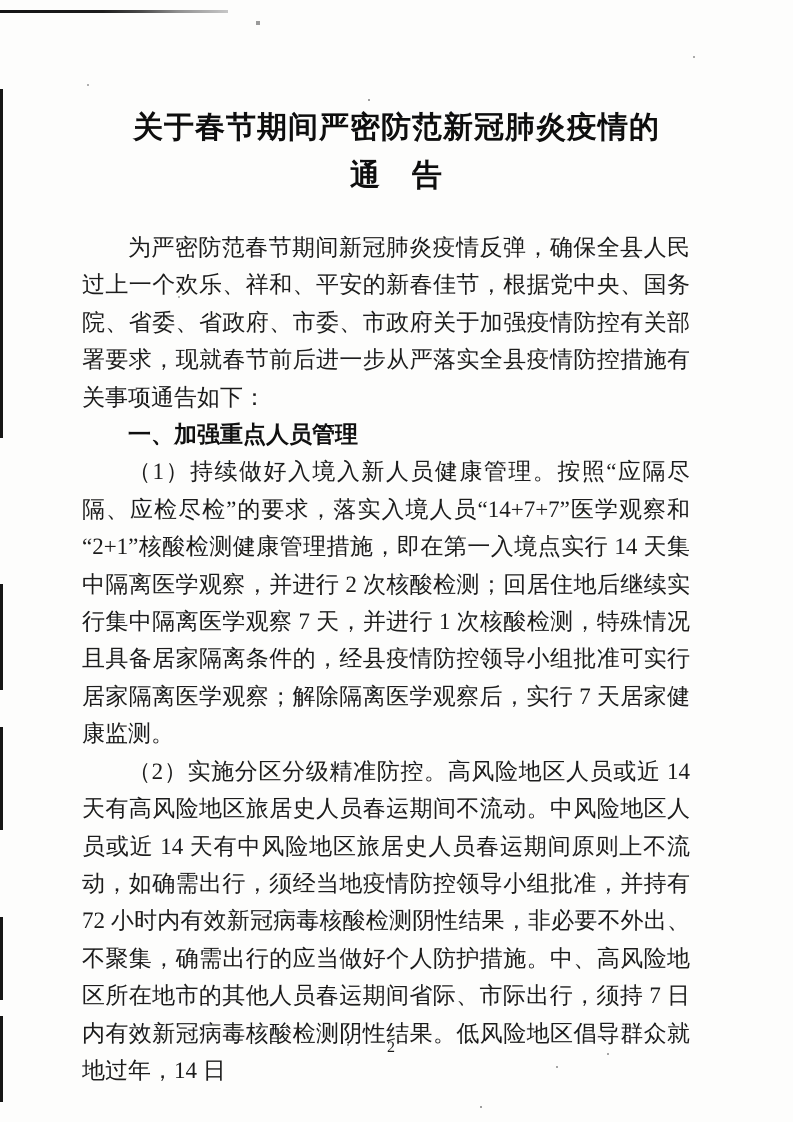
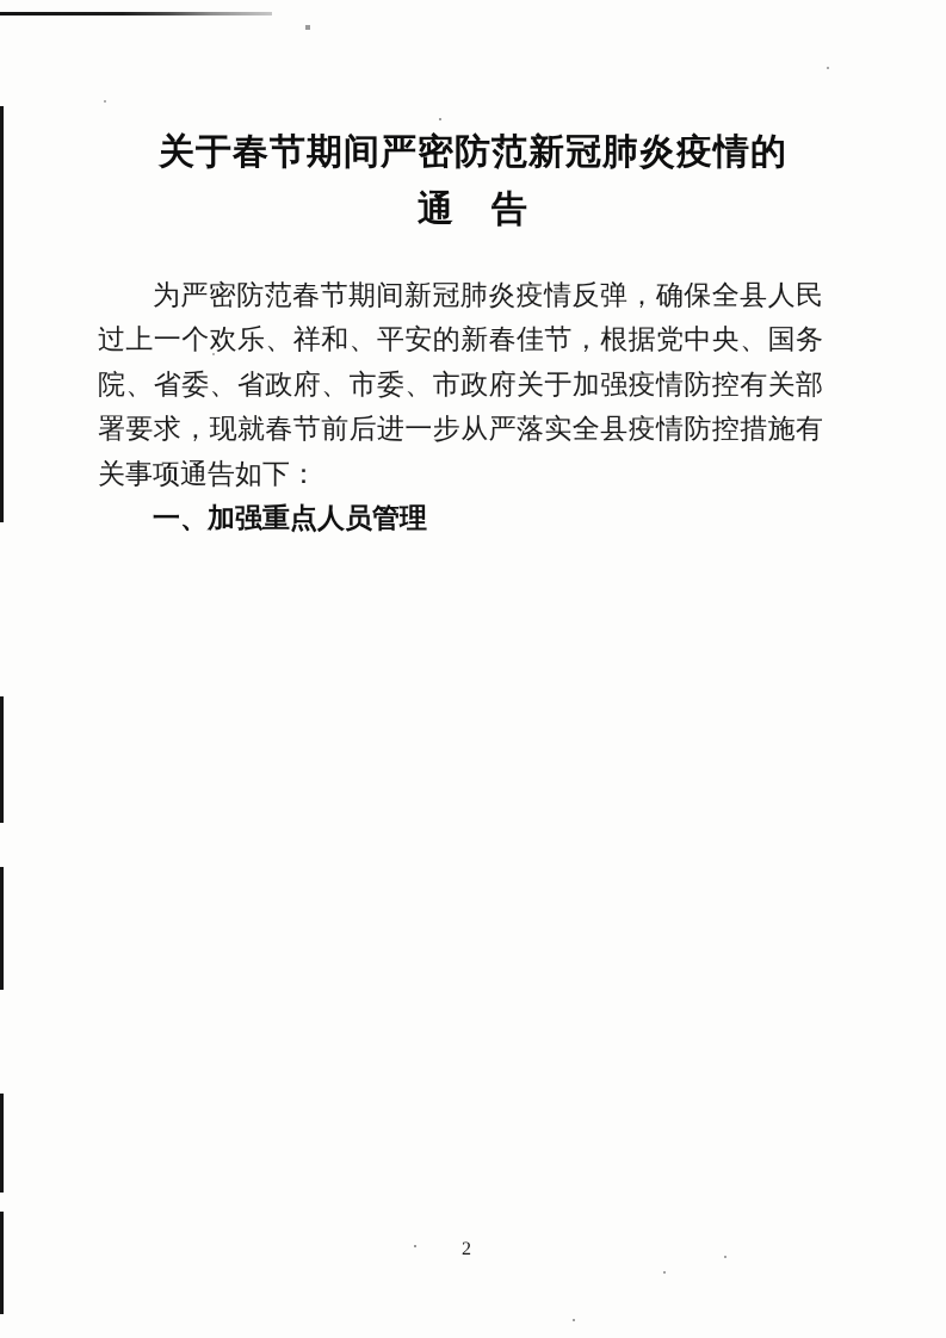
  关于春节期间严密防范新冠肺炎疫情的
  通 告
  为严密防范春节期间新冠肺炎疫情反弹，确保全县人民过上一个欢乐、祥和、平安的新春佳节，根据党中央、国务院、省委、省政府、市委、市政府关于加强疫情防控有关部署要求，现就春节前后进一步从严落实全县疫情防控措施有关事项通告如下：
  一、加强重点人员管理
- （1）持续做好入境入新人员健康管理。按照“应隔尽隔、应检尽检”的要求，落实入境人员“14+7+7”医学观察和“2+1”核酸检测健康管理措施，即在第一入境点实行 14 天集中隔离医学观察，并进行 2 次核酸检测；回居住地后继续实行集中隔离医学观察 7 天，并进行 1 次核酸检测，特殊情况且具备居家隔离条件的，经县疫情防控领导小组批准可实行居家隔离医学观察；解除隔离医学观察后，实行 7 天居家健康监测。
- （2）实施分区分级精准防控。高风险地区人员或近 14 天有高风险地区旅居史人员春运期间不流动。中风险地区人员或近 14 天有中风险地区旅居史人员春运期间原则上不流动，如确需出行，须经当地疫情防控领导小组批准，并持有 72 小时内有效新冠病毒核酸检测阴性结果，非必要不外出、不聚集，确需出行的应当做好个人防护措施。中、高风险地区所在地市的其他人员春运期间省际、市际出行，须持 7 日内有效新冠病毒核酸检测阴性结果。低风险地区倡导群众就地过年，14 日
  2
